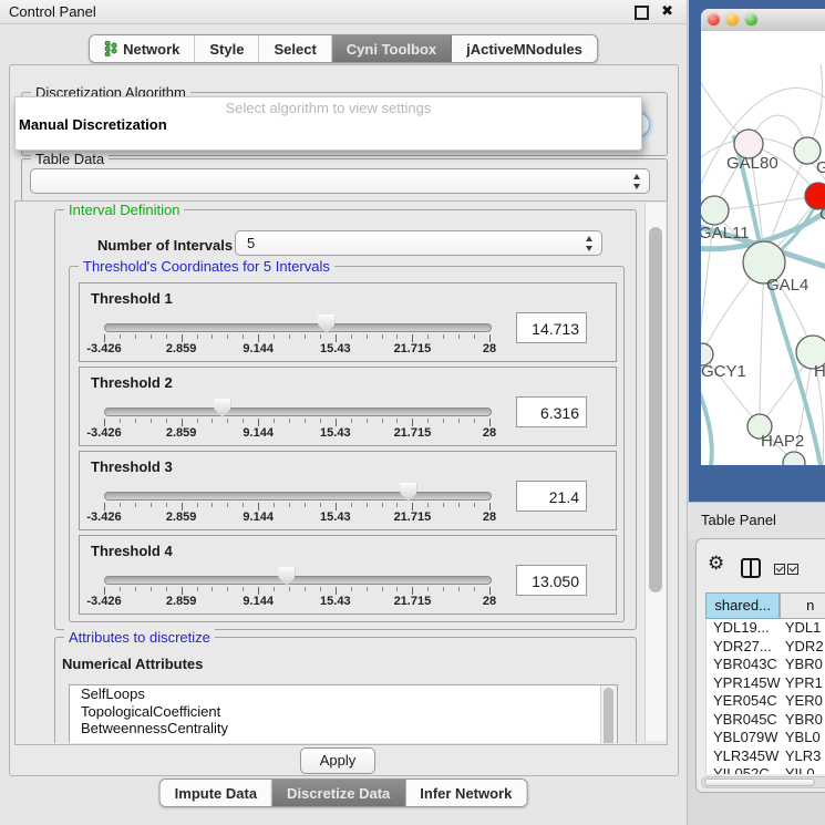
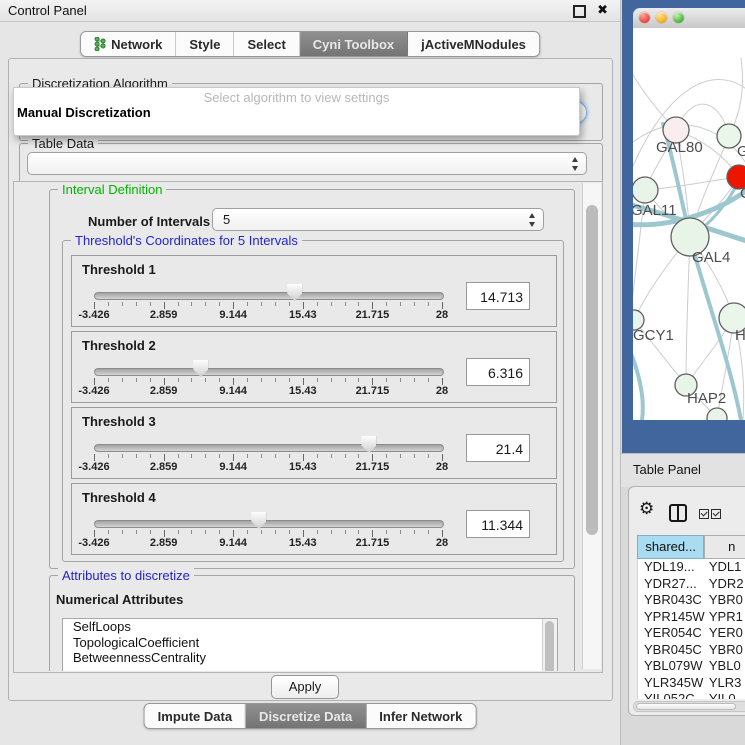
  Control Panel
  ✖
  Network
  Style
  Select
  Cyni Toolbox
  jActiveMNodules
  Discretization Algorithm
  Select algorithm to view settings
  Manual Discretization
  Table Data
  Interval Definition
  Number of Intervals
  5
  Threshold's Coordinates for 5 Intervals
  Threshold 1
  -3.426
  2.859
  9.144
  15.43
  21.715
  28
  14.713
  Threshold 2
  -3.426
  2.859
  9.144
  15.43
  21.715
  28
  6.316
  Threshold 3
  -3.426
  2.859
  9.144
  15.43
  21.715
  28
  21.4
  Threshold 4
  -3.426
  2.859
  9.144
  15.43
  21.715
  28
- 13.050
+ 11.344
  Attributes to discretize
  Numerical Attributes
  SelfLoops
  TopologicalCoefficient
  BetweennessCentrality
  Apply
  Impute Data
  Discretize Data
  Infer Network
  GAL80
  GAL11
  GAL4
  GCY1
  H
  HAP2
  Table Panel
  ⚙
  shared...
  n
  YDL19...
  YDL1
  YDR27...
  YDR2
  YBR043C
  YBR0
  YPR145W
  YPR1
  YER054C
  YER0
  YBR045C
  YBR0
  YBL079W
  YBL0
  YLR345W
  YLR3
  YIL052C
  YIL0
